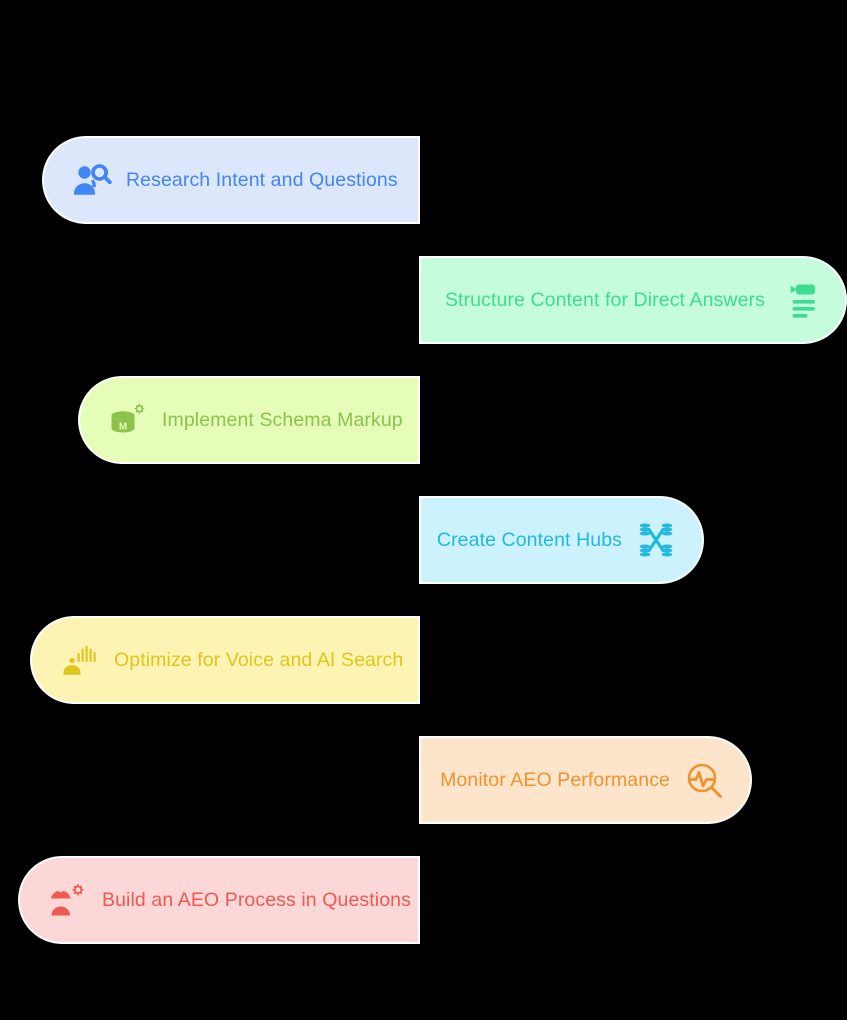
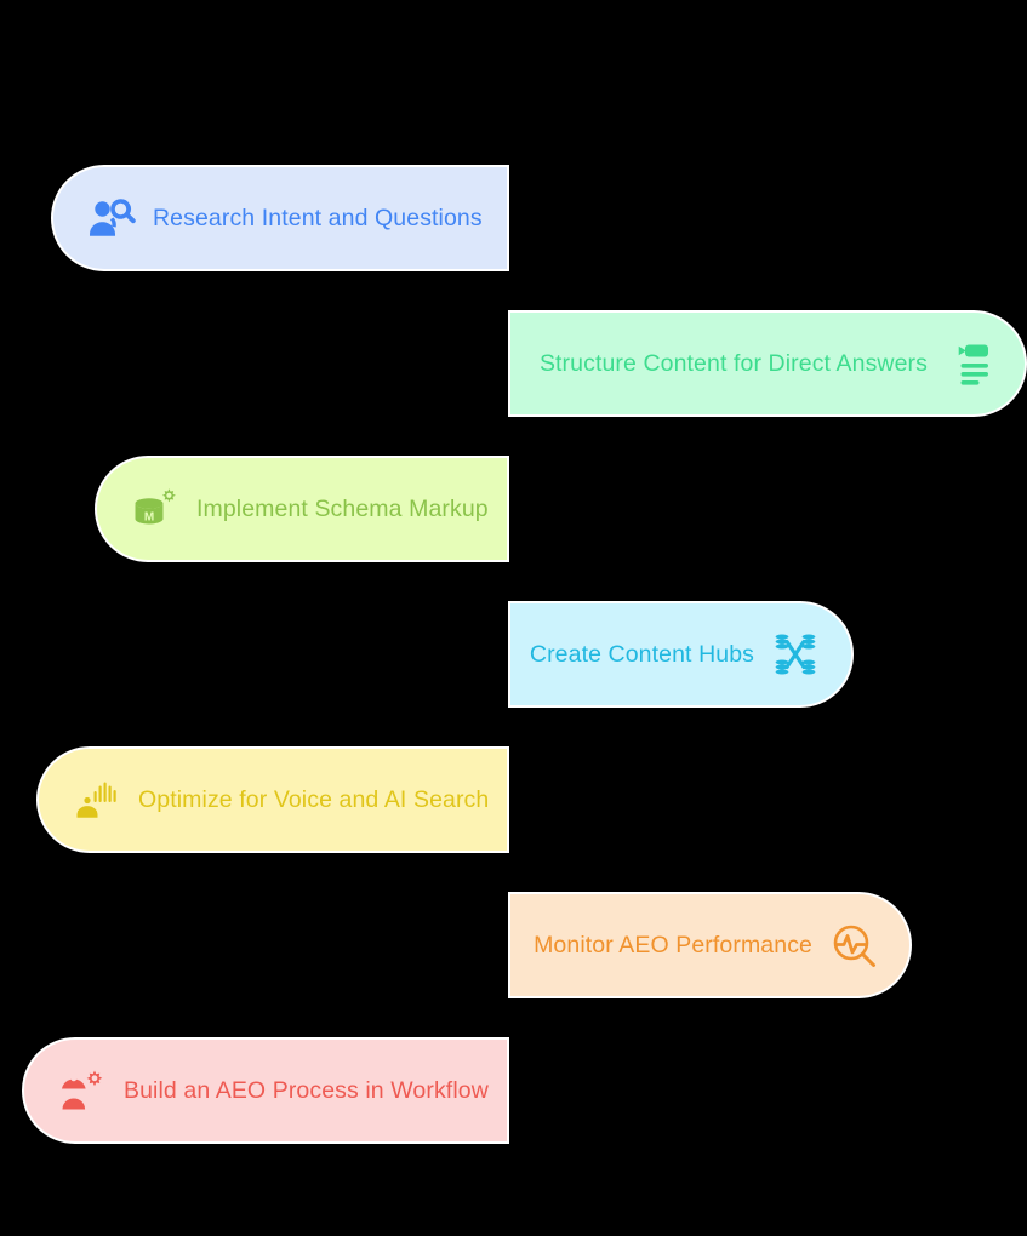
  Research Intent and Questions
  Structure Content for Direct Answers
  M
  Implement Schema Markup
  Create Content Hubs
  Optimize for Voice and AI Search
  Monitor AEO Performance
- Build an AEO Process in Questions
+ Build an AEO Process in Workflow
